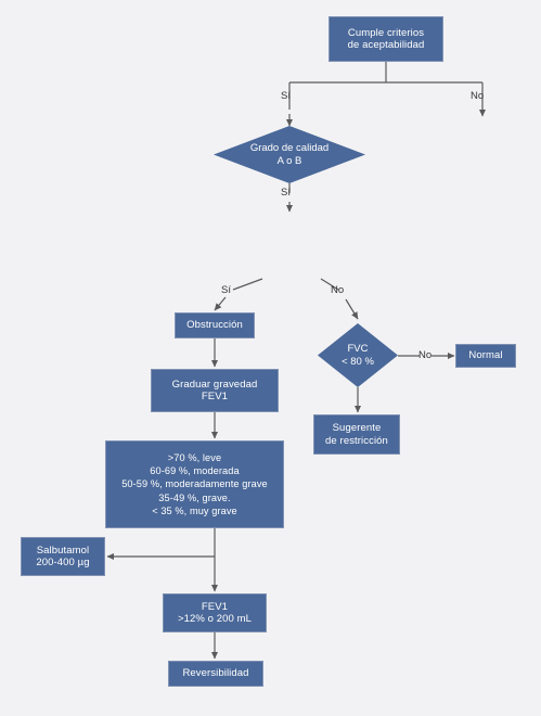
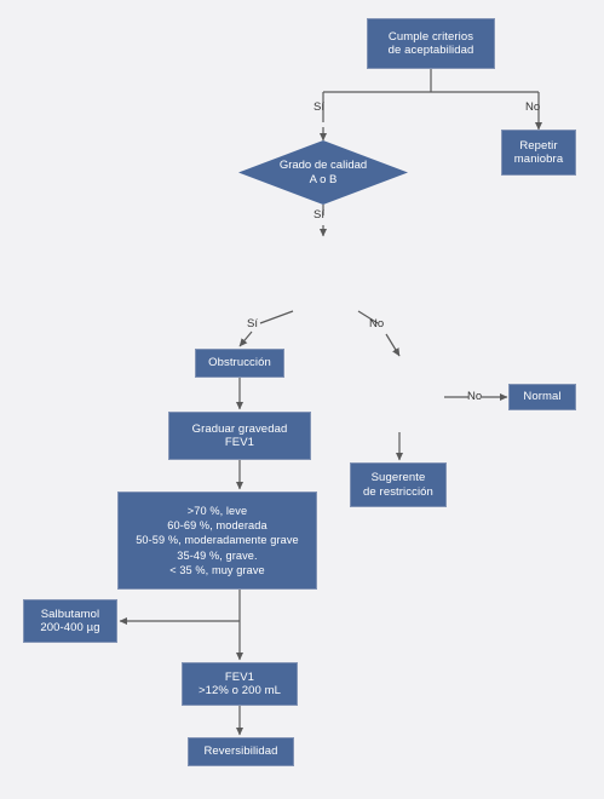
  Cumple criterios
  de aceptabilidad
  Sí
  No
+ Repetir
+ maniobra
  Grado de calidad
  A o B
  Sí
  Sí
  No
  Obstrucción
- FVC
- < 80 %
  No
  Normal
  Graduar gravedad
  FEV1
  Sugerente
  de restricción
  >70 %, leve
  60-69 %, moderada
  50-59 %, moderadamente grave
  35-49 %, grave.
  < 35 %, muy grave
  Salbutamol
  200-400 µg
  FEV1
  >12% o 200 mL
  Reversibilidad
